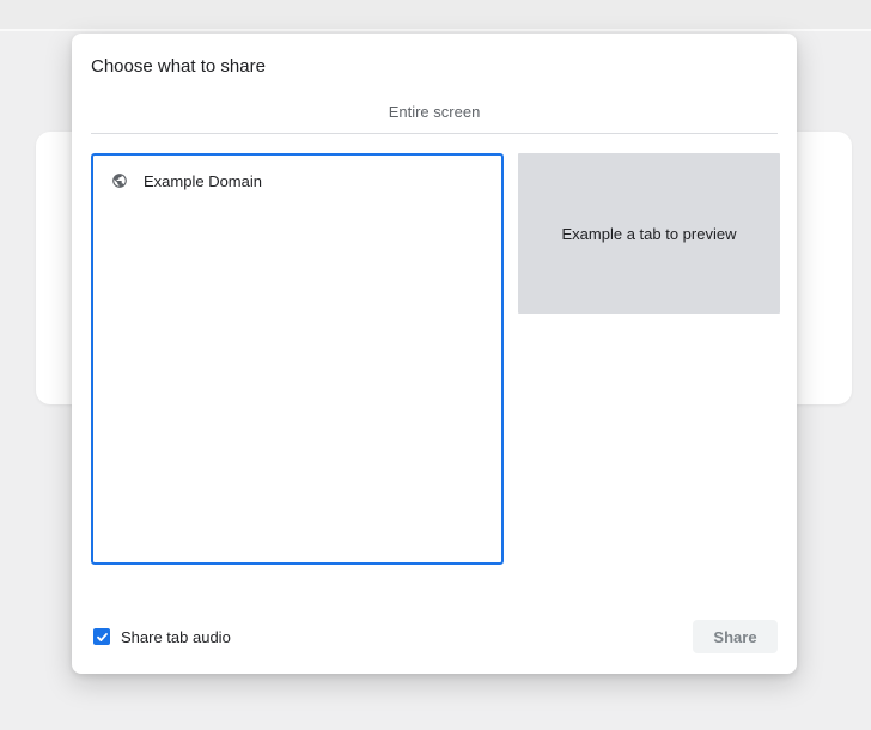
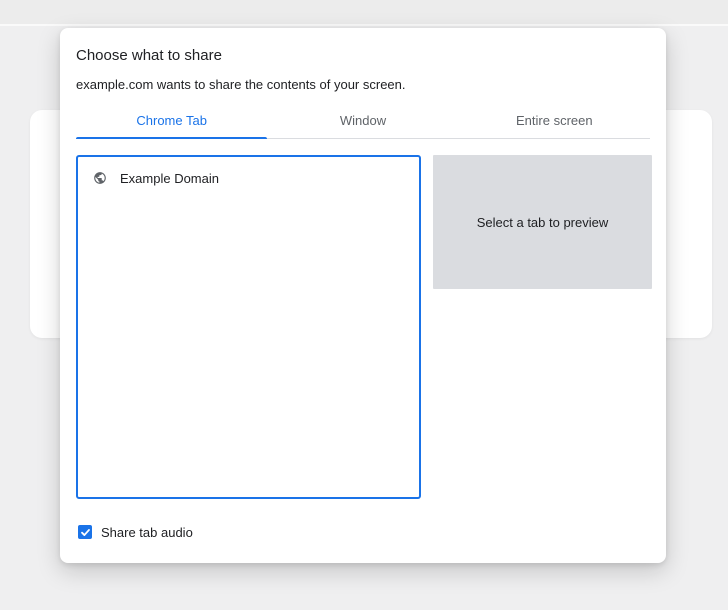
  Choose what to share
+ example.com wants to share the contents of your screen.
+ Chrome Tab
+ Window
  Entire screen
  Example Domain
- Example a tab to preview
+ Select a tab to preview
  Share tab audio
- Share
